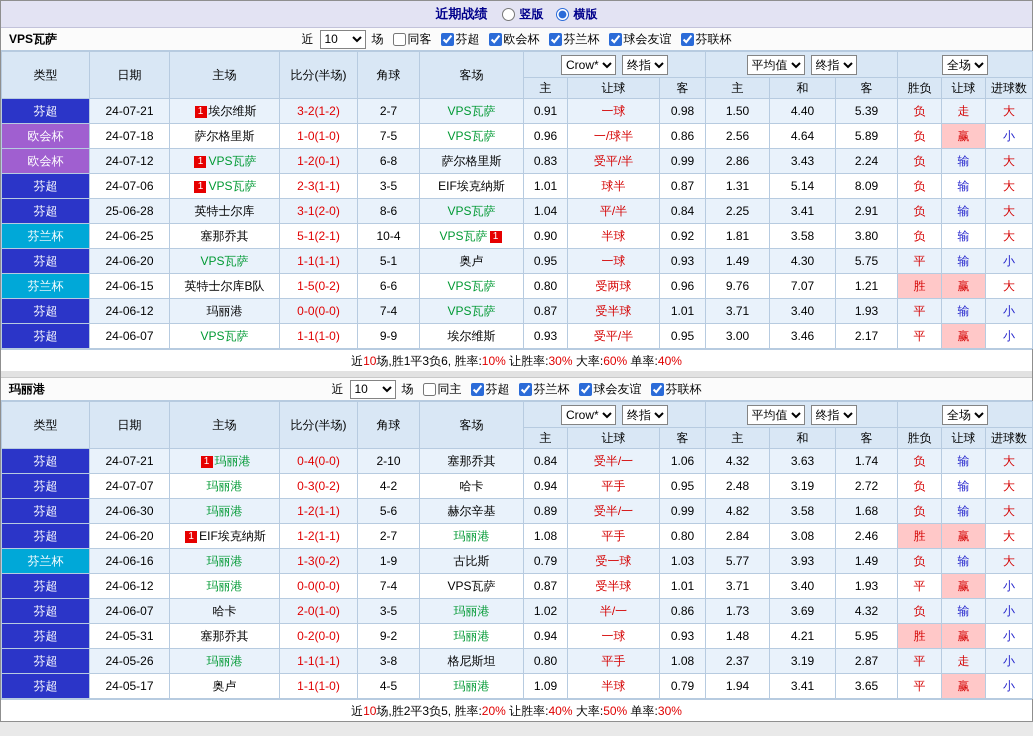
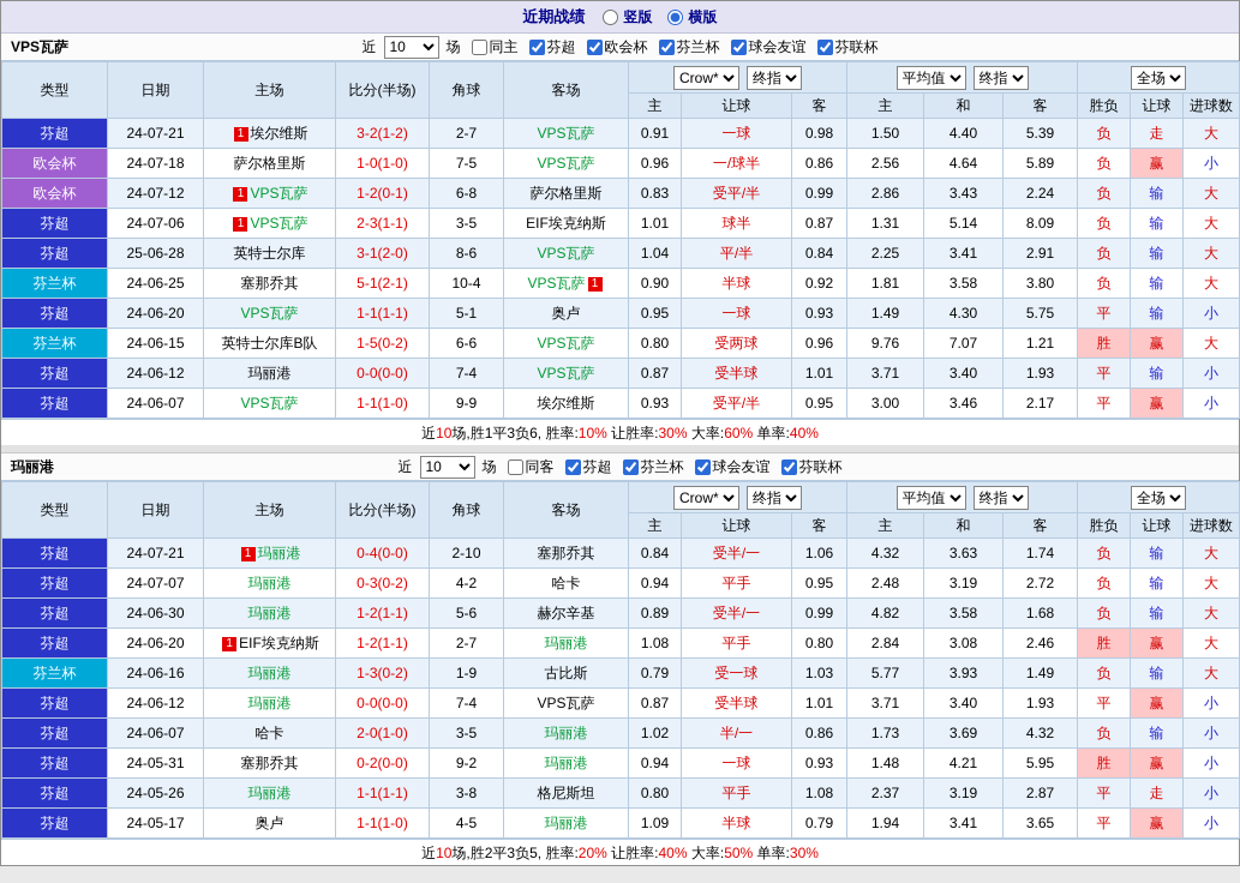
  近期战绩
  竖版
  横版
  VPS瓦萨
  近
  10
  场
- 同客
+ 同主
  芬超
  欧会杯
  芬兰杯
  球会友谊
  芬联杯
  类型	日期	主场	比分(半场)	角球	客场	Crow* 终指	平均值 终指	全场
  主	让球	客	主	和	客	胜负	让球	进球数
  芬超	24-07-21	1 埃尔维斯	3-2(1-2)	2-7	VPS瓦萨	0.91	一球	0.98	1.50	4.40	5.39	负	走	大
  欧会杯	24-07-18	萨尔格里斯	1-0(1-0)	7-5	VPS瓦萨	0.96	一/球半	0.86	2.56	4.64	5.89	负	赢	小
  欧会杯	24-07-12	1 VPS瓦萨	1-2(0-1)	6-8	萨尔格里斯	0.83	受平/半	0.99	2.86	3.43	2.24	负	输	大
  芬超	24-07-06	1 VPS瓦萨	2-3(1-1)	3-5	EIF埃克纳斯	1.01	球半	0.87	1.31	5.14	8.09	负	输	大
  芬超	25-06-28	英特士尔库	3-1(2-0)	8-6	VPS瓦萨	1.04	平/半	0.84	2.25	3.41	2.91	负	输	大
  芬兰杯	24-06-25	塞那乔其	5-1(2-1)	10-4	VPS瓦萨 1	0.90	半球	0.92	1.81	3.58	3.80	负	输	大
  芬超	24-06-20	VPS瓦萨	1-1(1-1)	5-1	奥卢	0.95	一球	0.93	1.49	4.30	5.75	平	输	小
  芬兰杯	24-06-15	英特士尔库B队	1-5(0-2)	6-6	VPS瓦萨	0.80	受两球	0.96	9.76	7.07	1.21	胜	赢	大
  芬超	24-06-12	玛丽港	0-0(0-0)	7-4	VPS瓦萨	0.87	受半球	1.01	3.71	3.40	1.93	平	输	小
  芬超	24-06-07	VPS瓦萨	1-1(1-0)	9-9	埃尔维斯	0.93	受平/半	0.95	3.00	3.46	2.17	平	赢	小
  近10场,胜1平3负6, 胜率:10% 让胜率:30% 大率:60% 单率:40%
  玛丽港
  近
  10
  场
- 同主
+ 同客
  芬超
  芬兰杯
  球会友谊
  芬联杯
  类型	日期	主场	比分(半场)	角球	客场	Crow* 终指	平均值 终指	全场
  主	让球	客	主	和	客	胜负	让球	进球数
  芬超	24-07-21	1 玛丽港	0-4(0-0)	2-10	塞那乔其	0.84	受半/一	1.06	4.32	3.63	1.74	负	输	大
  芬超	24-07-07	玛丽港	0-3(0-2)	4-2	哈卡	0.94	平手	0.95	2.48	3.19	2.72	负	输	大
  芬超	24-06-30	玛丽港	1-2(1-1)	5-6	赫尔辛基	0.89	受半/一	0.99	4.82	3.58	1.68	负	输	大
  芬超	24-06-20	1 EIF埃克纳斯	1-2(1-1)	2-7	玛丽港	1.08	平手	0.80	2.84	3.08	2.46	胜	赢	大
  芬兰杯	24-06-16	玛丽港	1-3(0-2)	1-9	古比斯	0.79	受一球	1.03	5.77	3.93	1.49	负	输	大
  芬超	24-06-12	玛丽港	0-0(0-0)	7-4	VPS瓦萨	0.87	受半球	1.01	3.71	3.40	1.93	平	赢	小
  芬超	24-06-07	哈卡	2-0(1-0)	3-5	玛丽港	1.02	半/一	0.86	1.73	3.69	4.32	负	输	小
  芬超	24-05-31	塞那乔其	0-2(0-0)	9-2	玛丽港	0.94	一球	0.93	1.48	4.21	5.95	胜	赢	小
  芬超	24-05-26	玛丽港	1-1(1-1)	3-8	格尼斯坦	0.80	平手	1.08	2.37	3.19	2.87	平	走	小
  芬超	24-05-17	奥卢	1-1(1-0)	4-5	玛丽港	1.09	半球	0.79	1.94	3.41	3.65	平	赢	小
  近10场,胜2平3负5, 胜率:20% 让胜率:40% 大率:50% 单率:30%
